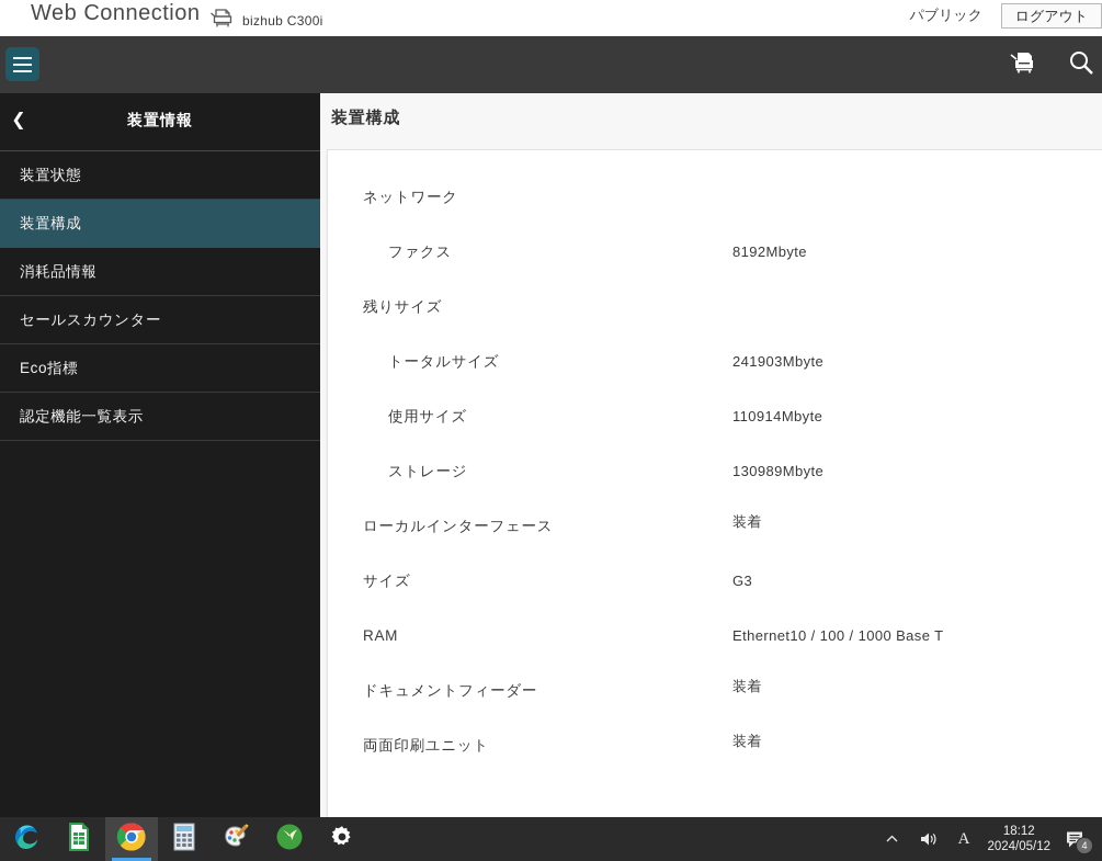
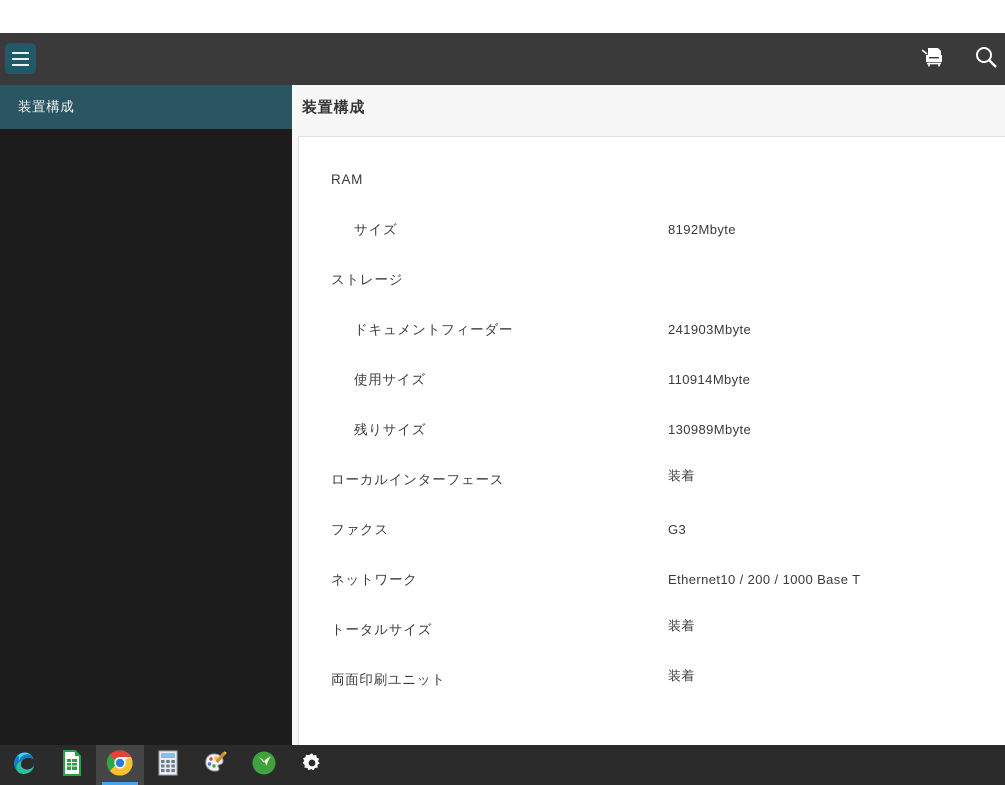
- Web Connection
- bizhub C300i
- パブリック
- ログアウト
- ❮
- 装置情報
- 装置状態
  装置構成
- 消耗品情報
- セールスカウンター
- Eco指標
- 認定機能一覧表示
  装置構成
- ネットワーク
+ RAM
- ファクス
+ サイズ
  8192Mbyte
- 残りサイズ
+ ストレージ
- トータルサイズ
+ ドキュメントフィーダー
  241903Mbyte
  使用サイズ
  110914Mbyte
- ストレージ
+ 残りサイズ
  130989Mbyte
  ローカルインターフェース
  装着
- サイズ
+ ファクス
  G3
- RAM
+ ネットワーク
- Ethernet10 / 100 / 1000 Base T
+ Ethernet10 / 200 / 1000 Base T
- ドキュメントフィーダー
+ トータルサイズ
  装着
  両面印刷ユニット
  装着
- A
- 18:12
- 2024/05/12
- 4
